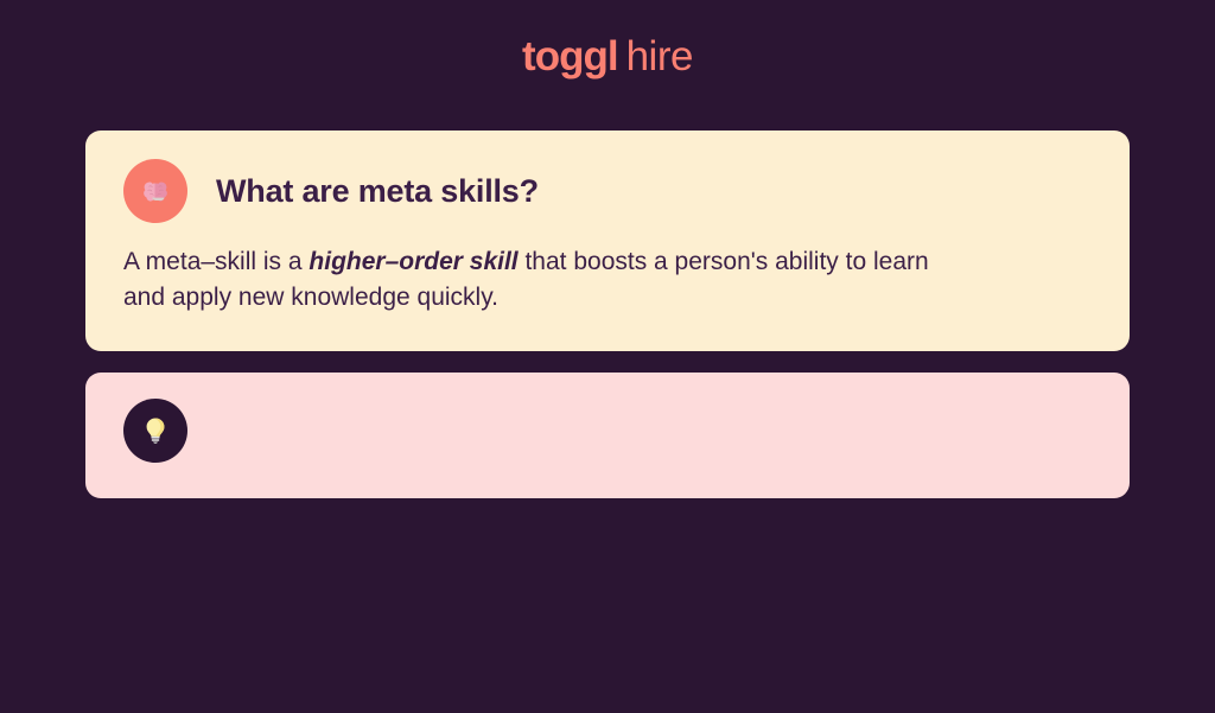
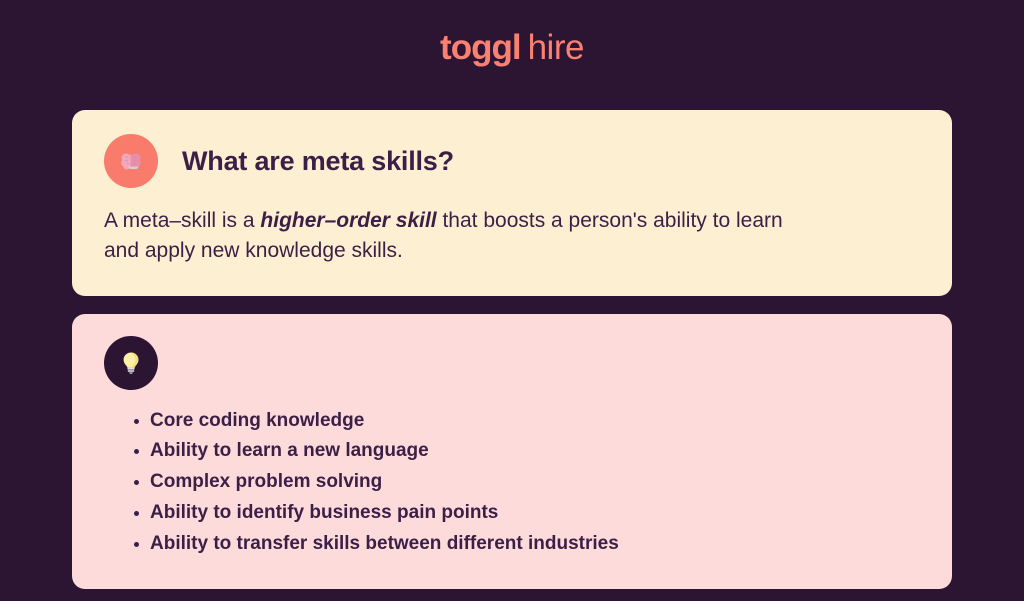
  toggl hire
  What are meta skills?
- A meta–skill is a higher–order skill that boosts a person's ability to learn and apply new knowledge quickly.
+ A meta–skill is a higher–order skill that boosts a person's ability to learn and apply new knowledge skills.
+ Core coding knowledge
+ Ability to learn a new language
+ Complex problem solving
+ Ability to identify business pain points
+ Ability to transfer skills between different industries
